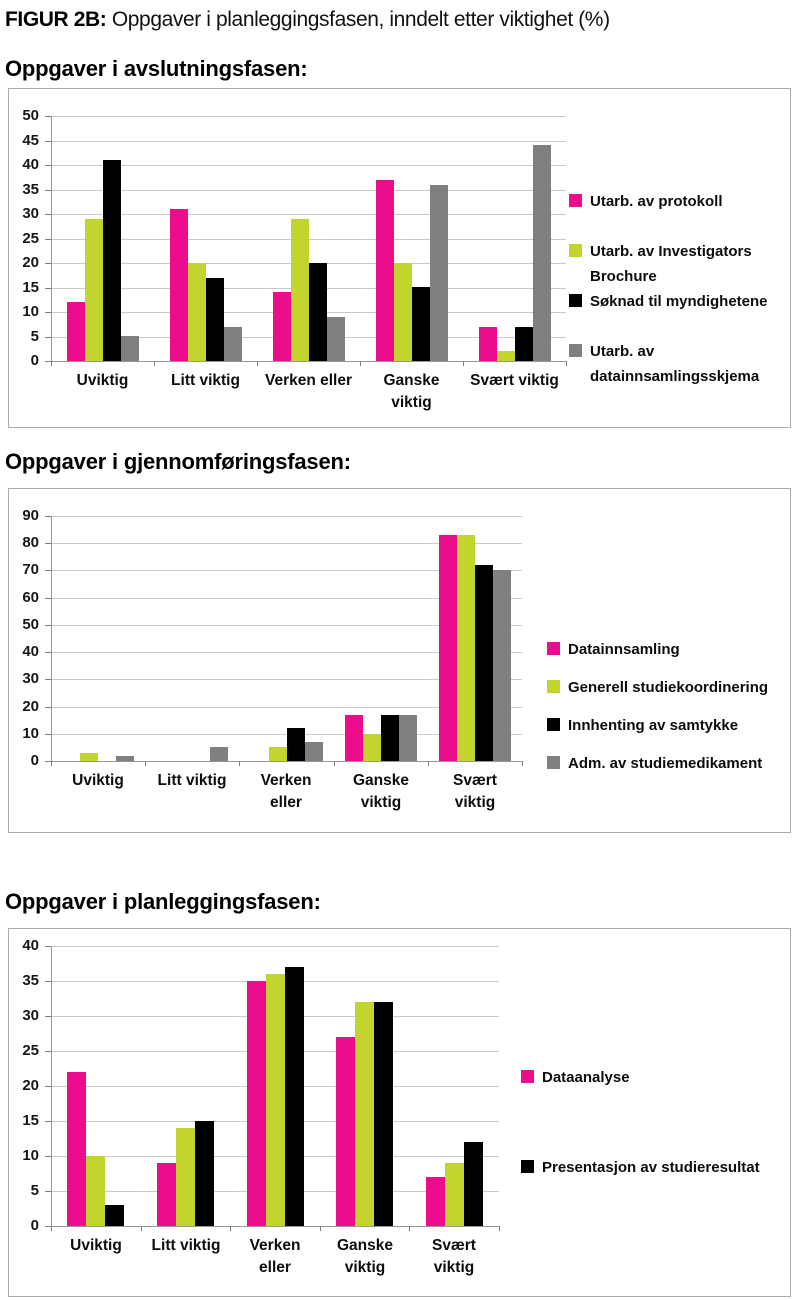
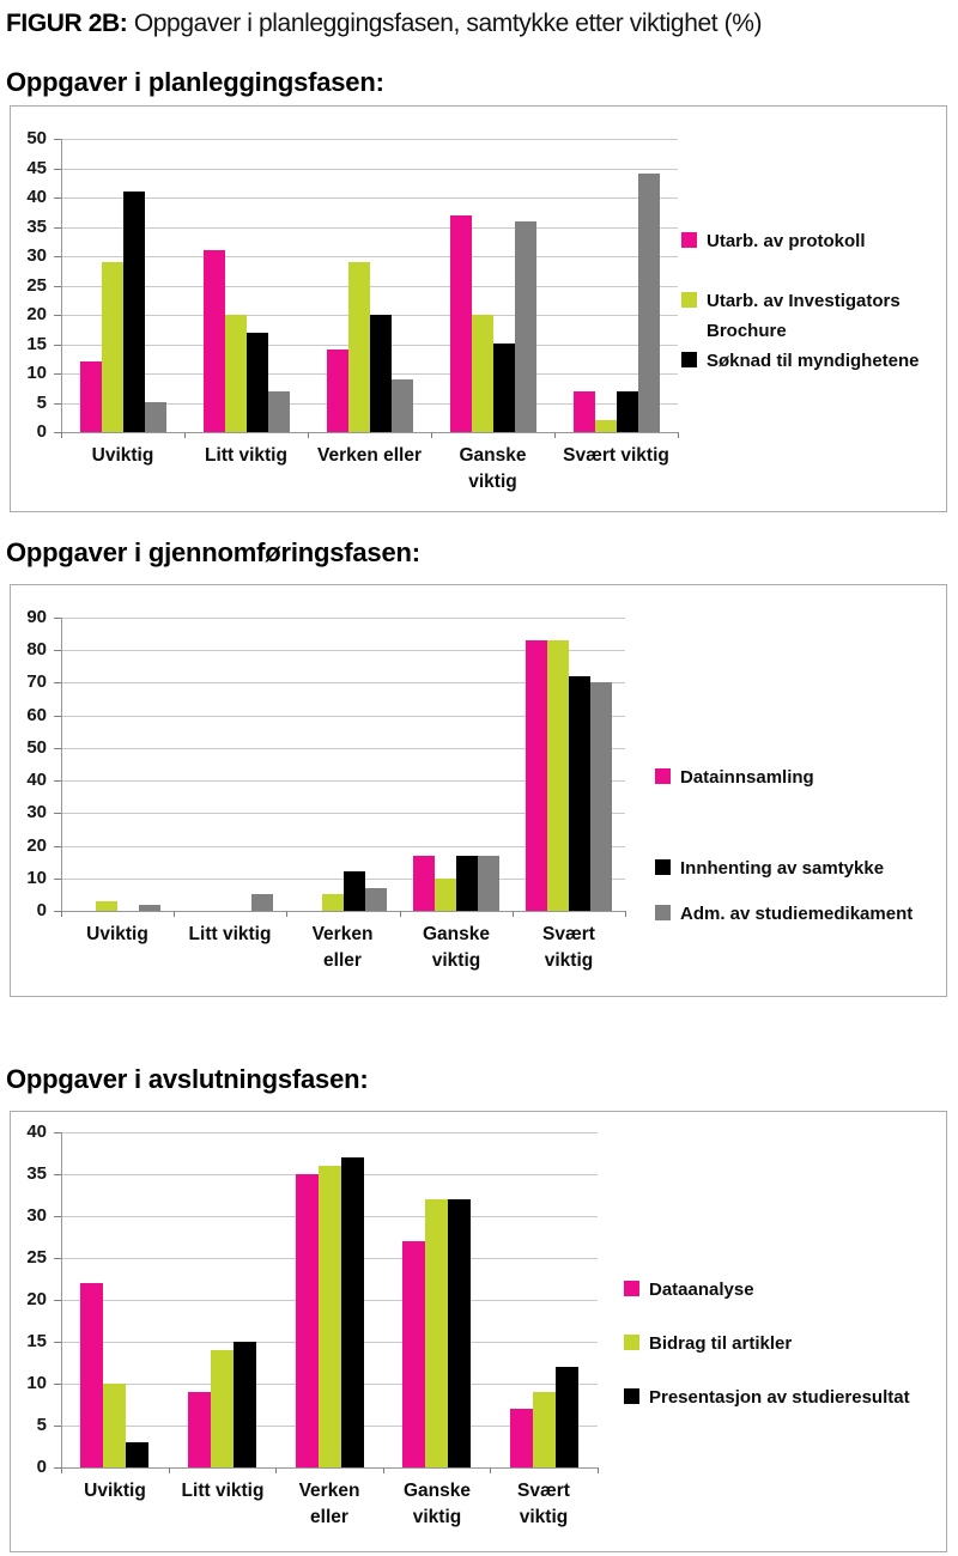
- FIGUR 2B: Oppgaver i planleggingsfasen, inndelt etter viktighet (%)
+ FIGUR 2B: Oppgaver i planleggingsfasen, samtykke etter viktighet (%)
- Oppgaver i avslutningsfasen:
+ Oppgaver i planleggingsfasen:
  0
  5
  10
  15
  20
  25
  30
  35
  40
  45
  50
  Uviktig
  Litt viktig
  Verken eller
  Ganske
  viktig
  Svært viktig
  Utarb. av protokoll
  Utarb. av Investigators Brochure
  Søknad til myndighetene
- Utarb. av datainnsamlingsskjema
  Oppgaver i gjennomføringsfasen:
  0
  10
  20
  30
  40
  50
  60
  70
  80
  90
  Uviktig
  Litt viktig
  Verken
  eller
  Ganske
  viktig
  Svært
  viktig
  Datainnsamling
- Generell studiekoordinering
  Innhenting av samtykke
  Adm. av studiemedikament
- Oppgaver i planleggingsfasen:
+ Oppgaver i avslutningsfasen:
  0
  5
  10
  15
  20
  25
  30
  35
  40
  Uviktig
  Litt viktig
  Verken
  eller
  Ganske
  viktig
  Svært
  viktig
  Dataanalyse
+ Bidrag til artikler
  Presentasjon av studieresultat
